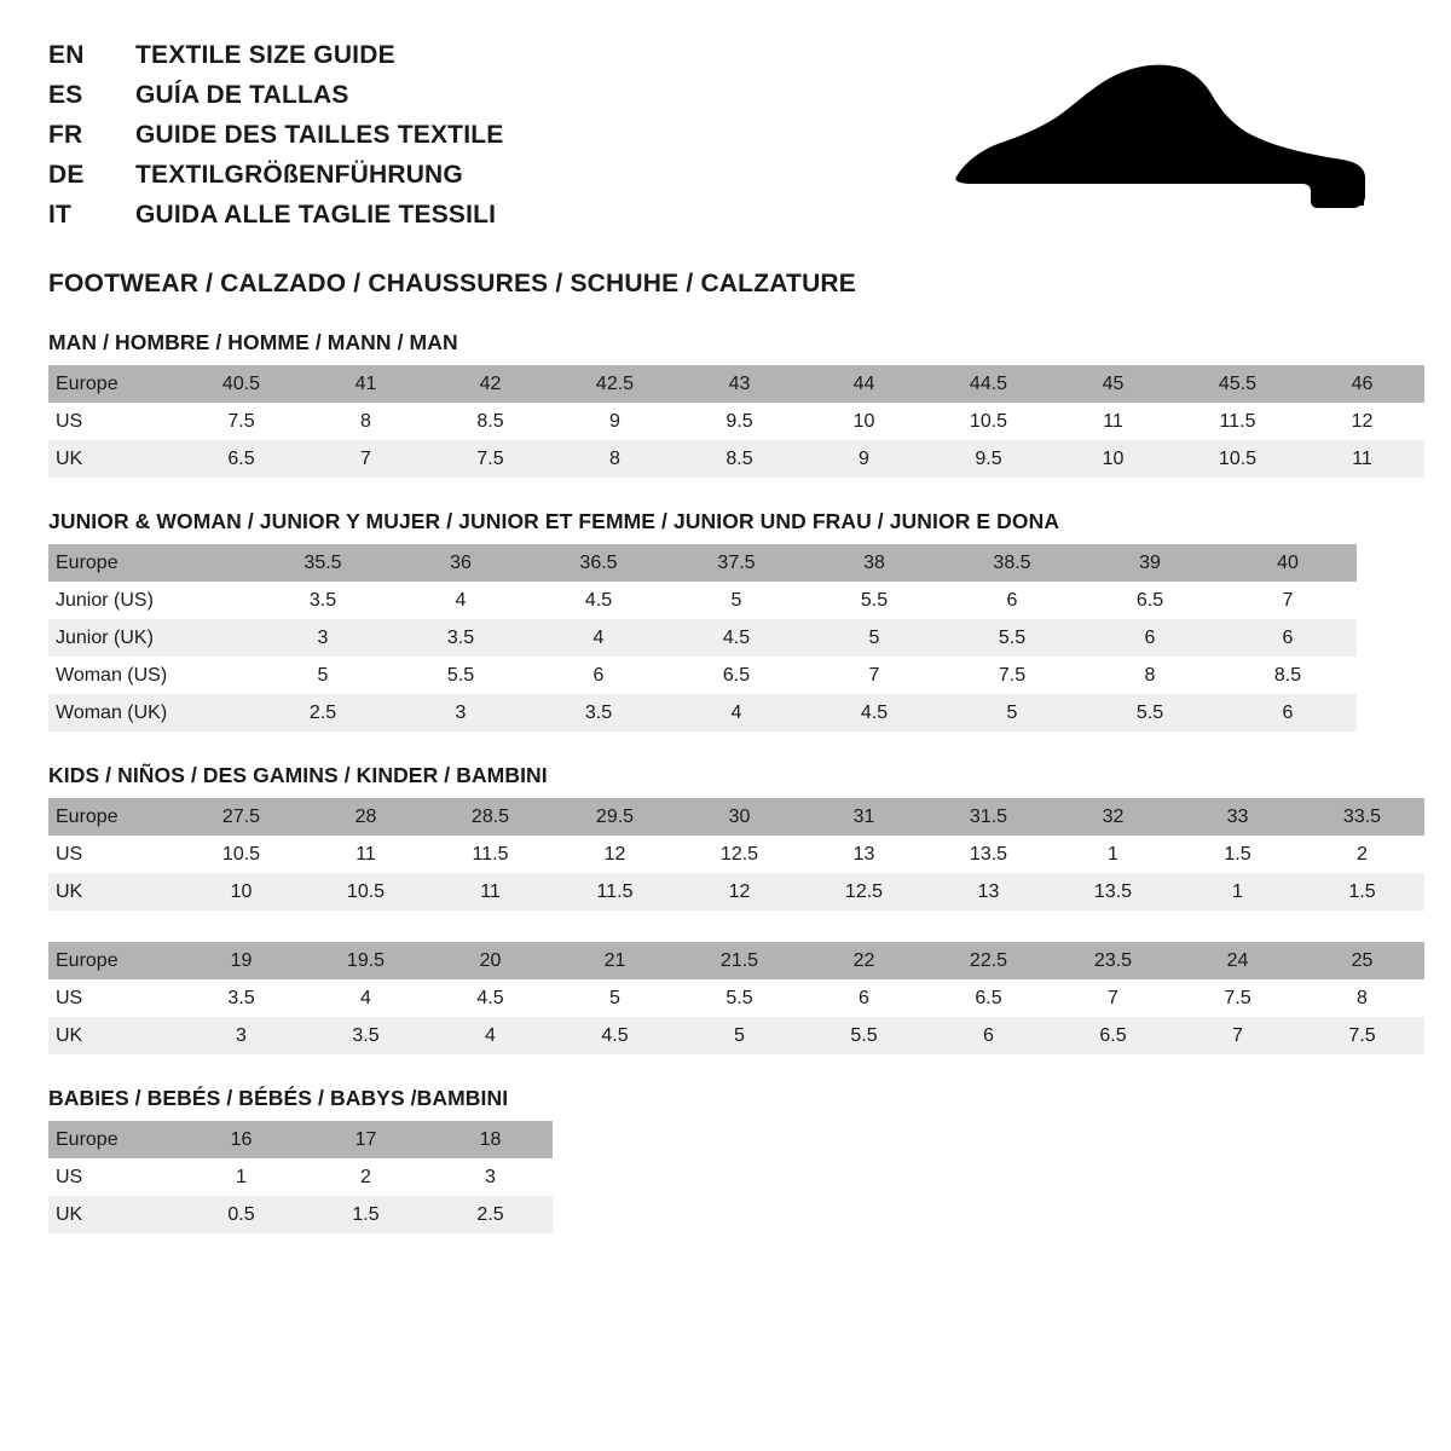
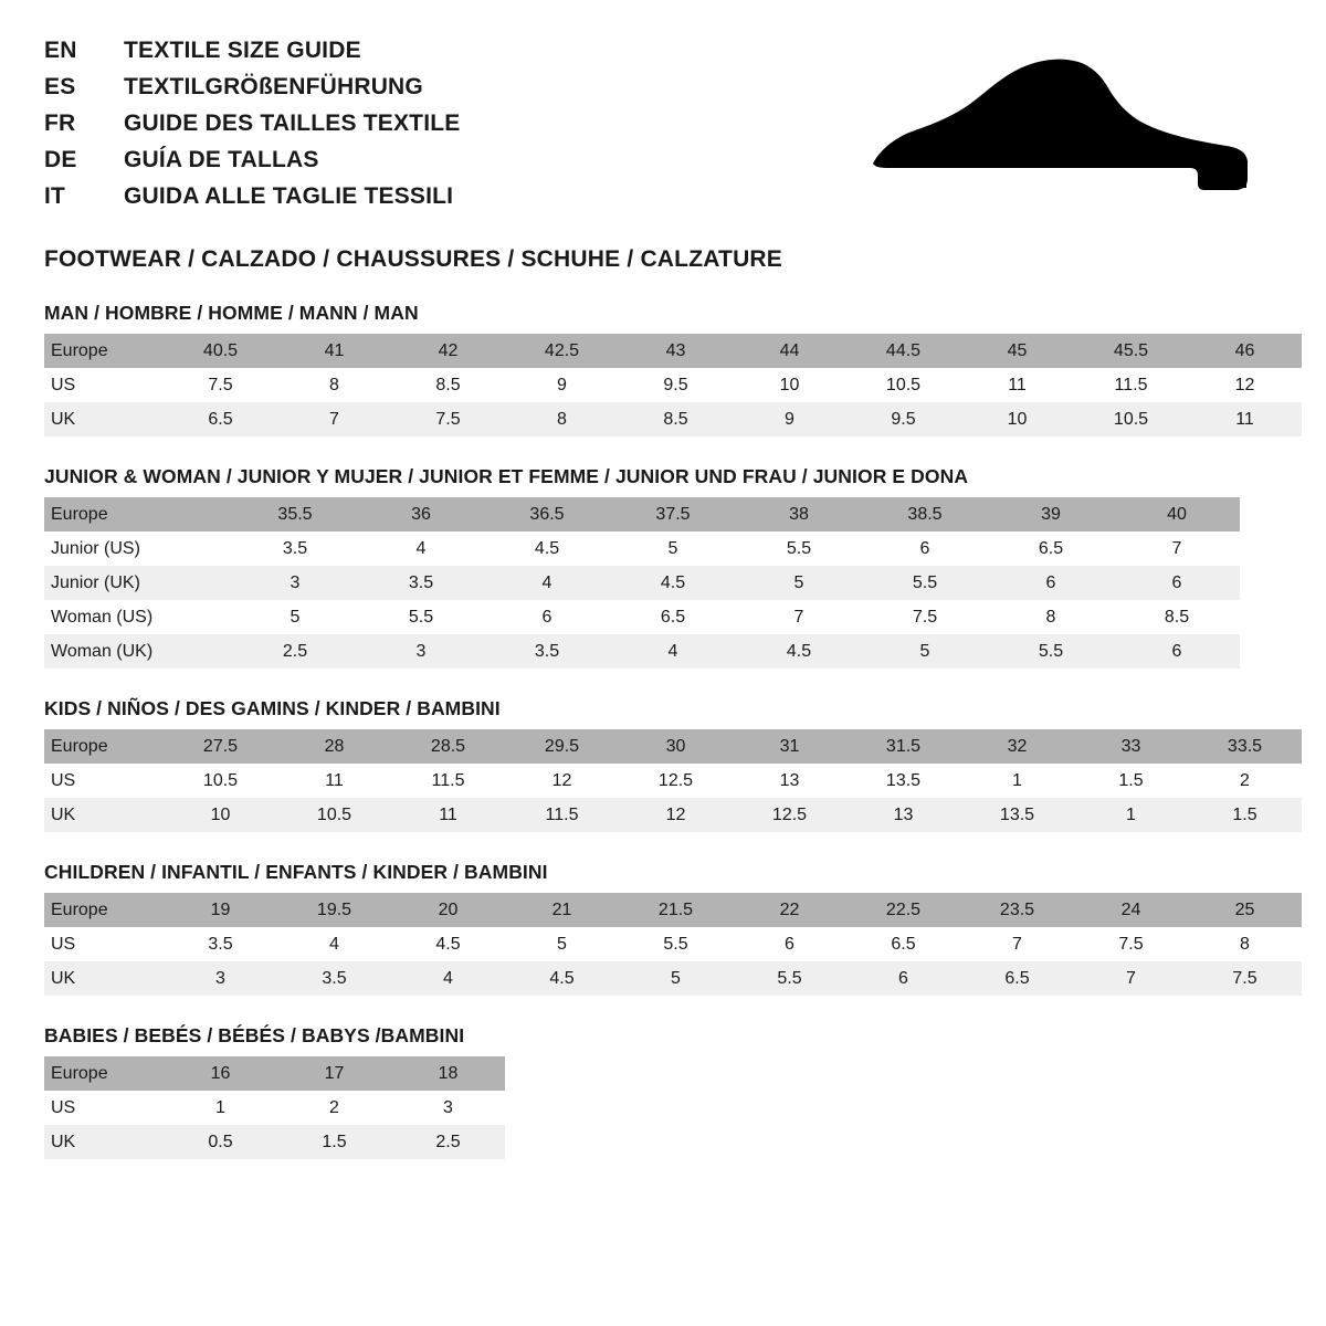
  EN
  TEXTILE SIZE GUIDE
  ES
- GUÍA DE TALLAS
+ TEXTILGRÖßENFÜHRUNG
  FR
  GUIDE DES TAILLES TEXTILE
  DE
- TEXTILGRÖßENFÜHRUNG
+ GUÍA DE TALLAS
  IT
  GUIDA ALLE TAGLIE TESSILI
  FOOTWEAR / CALZADO / CHAUSSURES / SCHUHE / CALZATURE
  MAN / HOMBRE / HOMME / MANN / MAN
  Europe	40.5	41	42	42.5	43	44	44.5	45	45.5	46
  US	7.5	8	8.5	9	9.5	10	10.5	11	11.5	12
  UK	6.5	7	7.5	8	8.5	9	9.5	10	10.5	11
  JUNIOR & WOMAN / JUNIOR Y MUJER / JUNIOR ET FEMME / JUNIOR UND FRAU / JUNIOR E DONA
  Europe	35.5	36	36.5	37.5	38	38.5	39	40
  Junior (US)	3.5	4	4.5	5	5.5	6	6.5	7
  Junior (UK)	3	3.5	4	4.5	5	5.5	6	6
  Woman (US)	5	5.5	6	6.5	7	7.5	8	8.5
  Woman (UK)	2.5	3	3.5	4	4.5	5	5.5	6
  KIDS / NIÑOS / DES GAMINS / KINDER / BAMBINI
  Europe	27.5	28	28.5	29.5	30	31	31.5	32	33	33.5
  US	10.5	11	11.5	12	12.5	13	13.5	1	1.5	2
  UK	10	10.5	11	11.5	12	12.5	13	13.5	1	1.5
+ CHILDREN / INFANTIL / ENFANTS / KINDER / BAMBINI
  Europe	19	19.5	20	21	21.5	22	22.5	23.5	24	25
  US	3.5	4	4.5	5	5.5	6	6.5	7	7.5	8
  UK	3	3.5	4	4.5	5	5.5	6	6.5	7	7.5
  BABIES / BEBÉS / BÉBÉS / BABYS /BAMBINI
  Europe	16	17	18
  US	1	2	3
  UK	0.5	1.5	2.5
